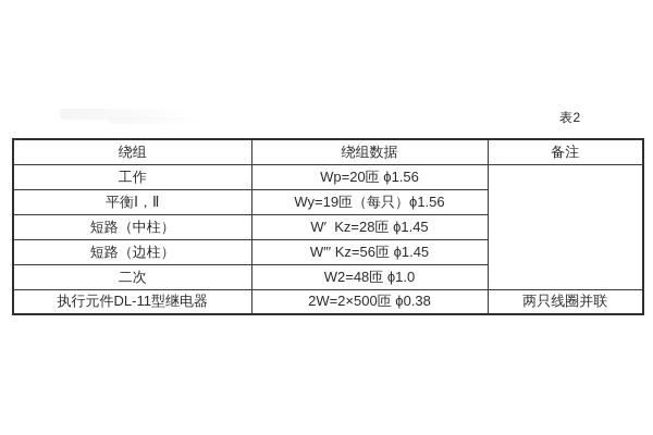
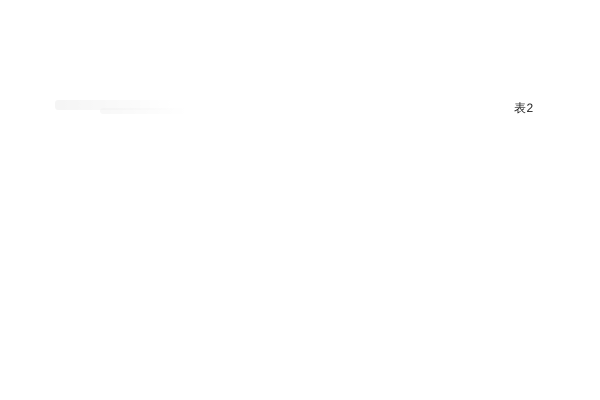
  表2
- 绕组	绕组数据	备注
- 工作	Wp=20匝 ϕ1.56
- 平衡Ⅰ，Ⅱ	Wy=19匝（每只）ϕ1.56
- 短路（中柱）	W′ Kz=28匝 ϕ1.45
- 短路（边柱）	W″′ Kz=56匝 ϕ1.45
- 二次	W2=48匝 ϕ1.0
- 执行元件DL-11型继电器	2W=2×500匝 ϕ0.38	两只线圈并联
